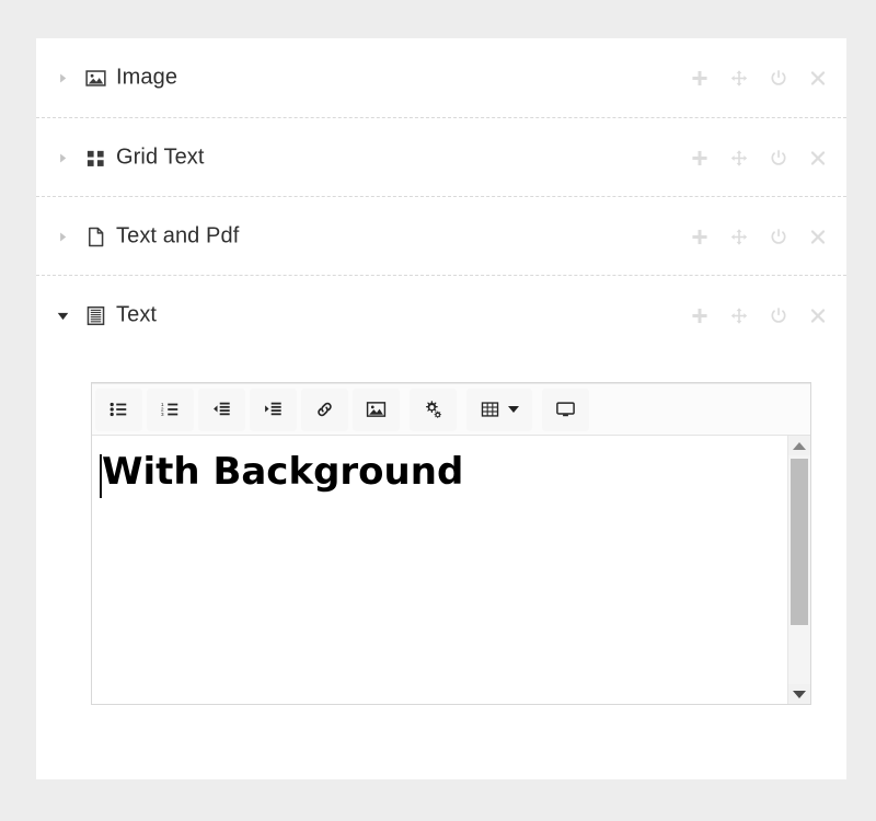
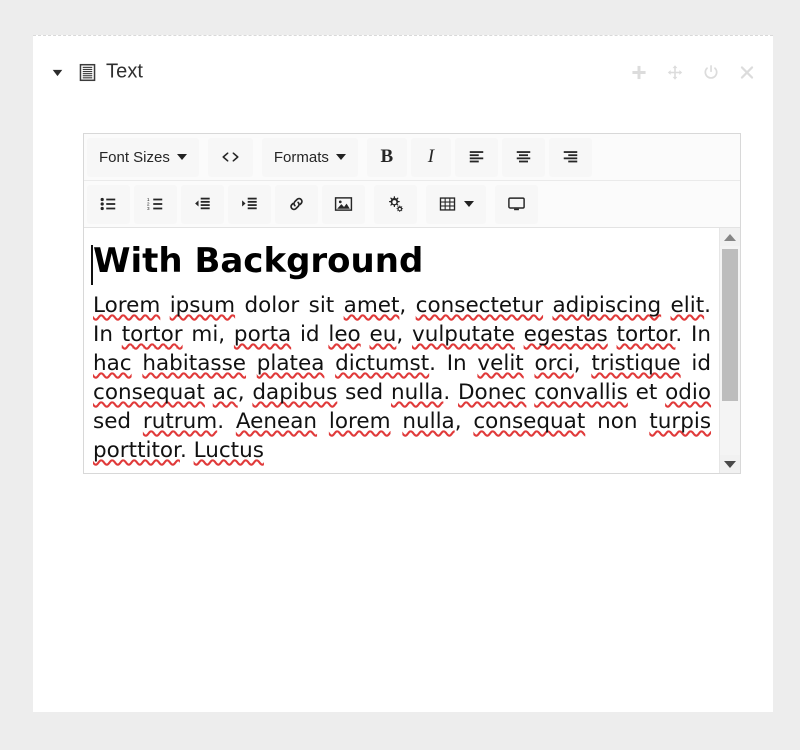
- Image
- Grid Text
- Text and Pdf
  Text
+ Font Sizes
+ Formats
+ B
+ I
  With Background
+ Lorem ipsum dolor sit amet, consectetur adipiscing elit. In tortor mi, porta id leo eu, vulputate egestas tortor. In hac habitasse platea dictumst. In velit orci, tristique id consequat ac, dapibus sed nulla. Donec convallis et odio sed rutrum. Aenean lorem nulla, consequat non turpis porttitor. Luctus
